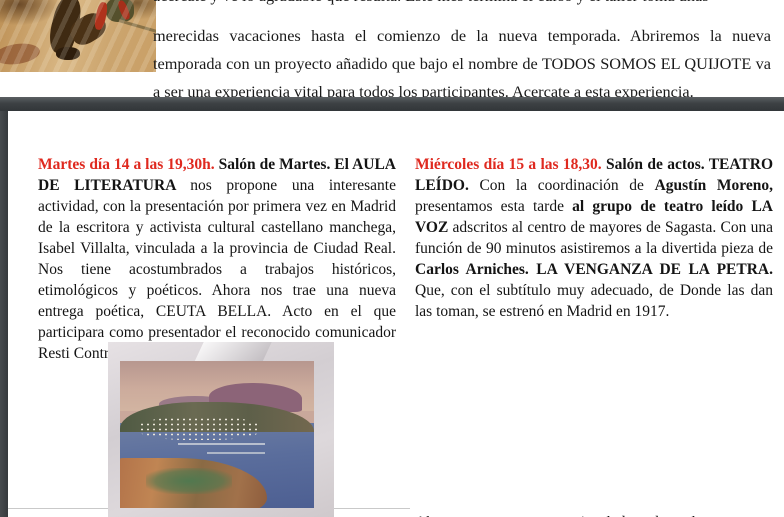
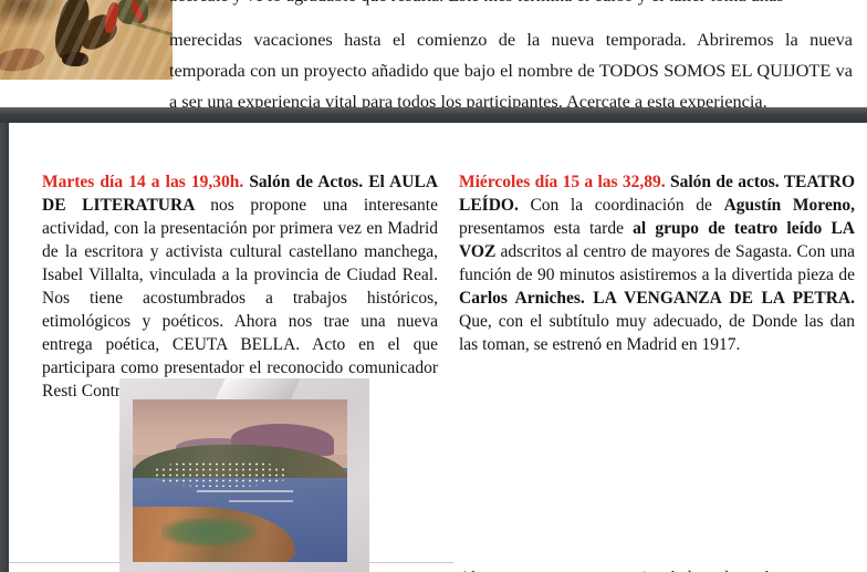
  merecidas vacaciones hasta el comienzo de la nueva temporada. Abriremos la nueva temporada con un proyecto añadido que bajo el nombre de TODOS SOMOS EL QUIJOTE va a ser una experiencia vital para todos los participantes. Acercate a esta experiencia.
- Martes día 14 a las 19,30h. Salón de Martes. El AULA DE LITERATURA nos propone una interesante actividad, con la presentación por primera vez en Madrid de la escritora y activista cultural castellano manchega, Isabel Villalta, vinculada a la provincia de Ciudad Real. Nos tiene acostumbrados a trabajos históricos, etimológicos y poéticos. Ahora nos trae una nueva entrega poética, CEUTA BELLA. Acto en el que participara como presentador el reconocido comunicador Resti Contr
+ Martes día 14 a las 19,30h. Salón de Actos. El AULA DE LITERATURA nos propone una interesante actividad, con la presentación por primera vez en Madrid de la escritora y activista cultural castellano manchega, Isabel Villalta, vinculada a la provincia de Ciudad Real. Nos tiene acostumbrados a trabajos históricos, etimológicos y poéticos. Ahora nos trae una nueva entrega poética, CEUTA BELLA. Acto en el que participara como presentador el reconocido comunicador Resti Contr
- Miércoles día 15 a las 18,30. Salón de actos. TEATRO LEÍDO. Con la coordinación de Agustín Moreno, presentamos esta tarde al grupo de teatro leído LA VOZ adscritos al centro de mayores de Sagasta. Con una función de 90 minutos asistiremos a la divertida pieza de Carlos Arniches. LA VENGANZA DE LA PETRA. Que, con el subtítulo muy adecuado, de Donde las dan las toman, se estrenó en Madrid en 1917.
+ Miércoles día 15 a las 32,89. Salón de actos. TEATRO LEÍDO. Con la coordinación de Agustín Moreno, presentamos esta tarde al grupo de teatro leído LA VOZ adscritos al centro de mayores de Sagasta. Con una función de 90 minutos asistiremos a la divertida pieza de Carlos Arniches. LA VENGANZA DE LA PETRA. Que, con el subtítulo muy adecuado, de Donde las dan las toman, se estrenó en Madrid en 1917.
